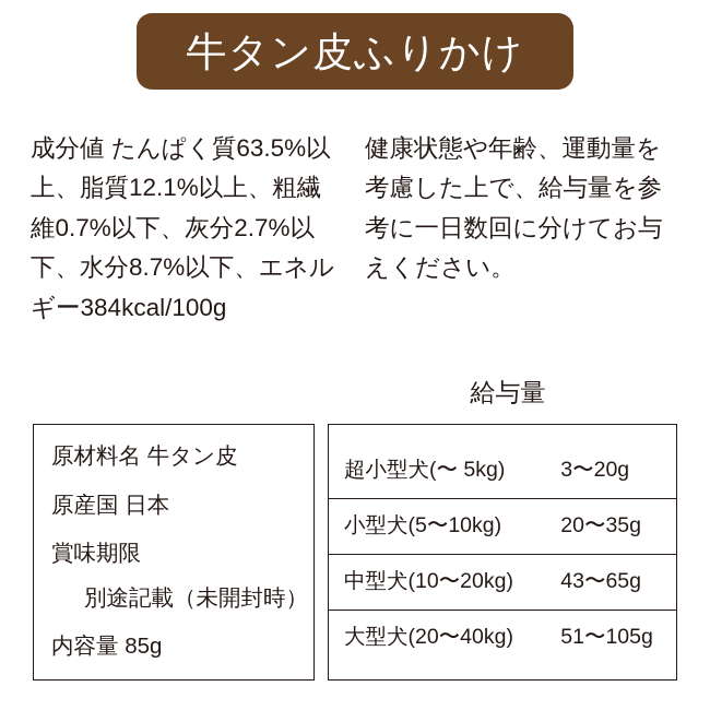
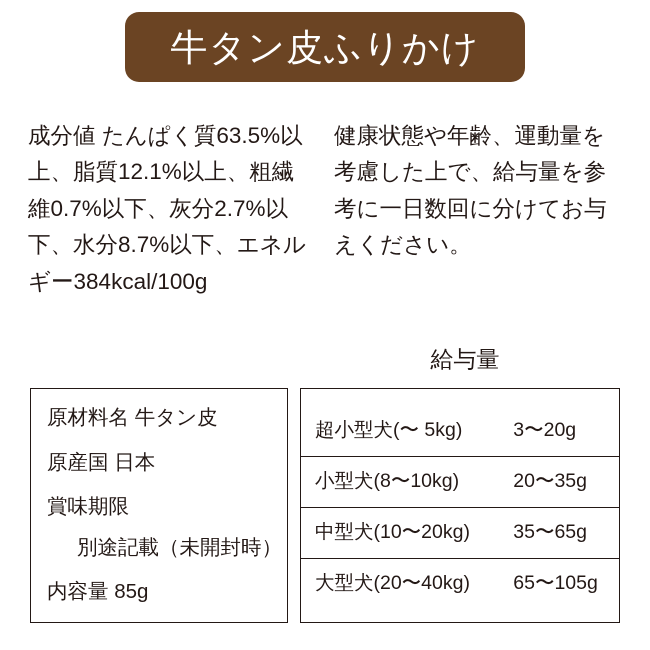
  牛タン皮ふりかけ
  成分値 たんぱく質63.5%以上、脂質12.1%以上、粗繊維0.7%以下、灰分2.7%以下、水分8.7%以下、エネルギー384kcal/100g
  健康状態や年齢、運動量を考慮した上で、給与量を参考に一日数回に分けてお与えください。
  給与量
  原材料名 牛タン皮
  原産国 日本
  賞味期限
  別途記載（未開封時）
  内容量 85g
  超小型犬(〜 5kg)	3〜20g
- 小型犬(5〜10kg)	20〜35g
+ 小型犬(8〜10kg)	20〜35g
- 中型犬(10〜20kg)	43〜65g
+ 中型犬(10〜20kg)	35〜65g
- 大型犬(20〜40kg)	51〜105g
+ 大型犬(20〜40kg)	65〜105g
